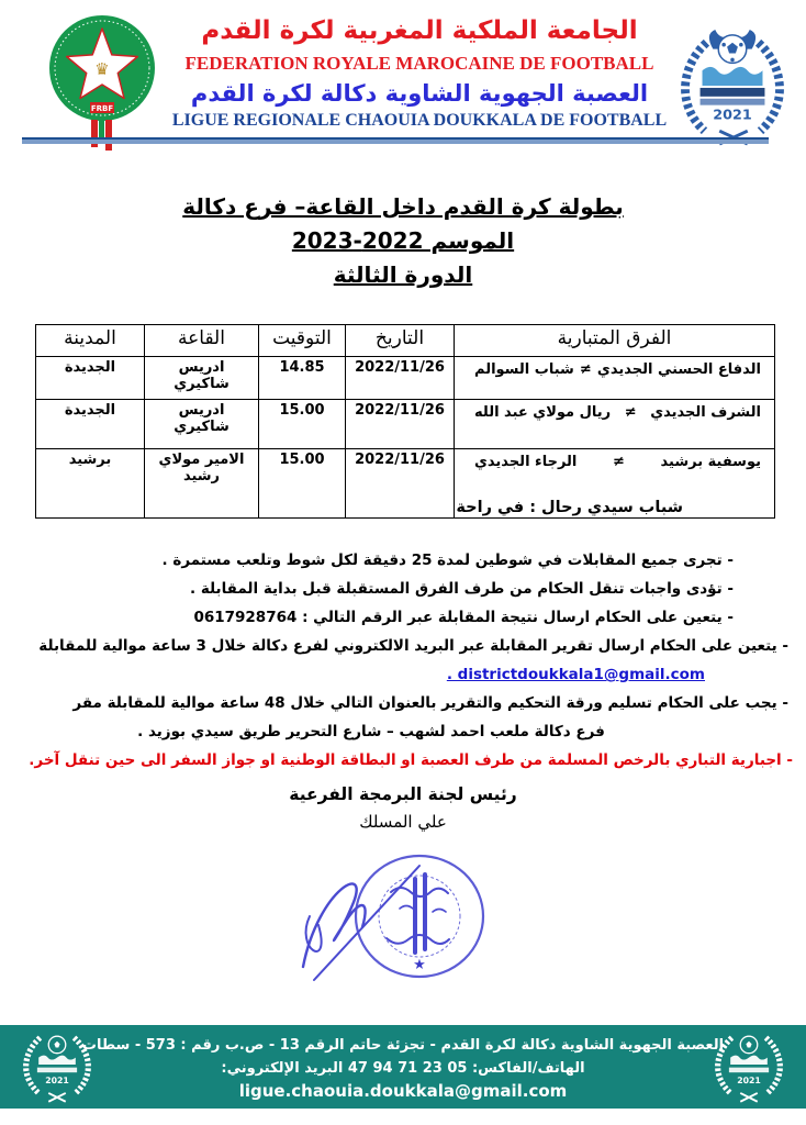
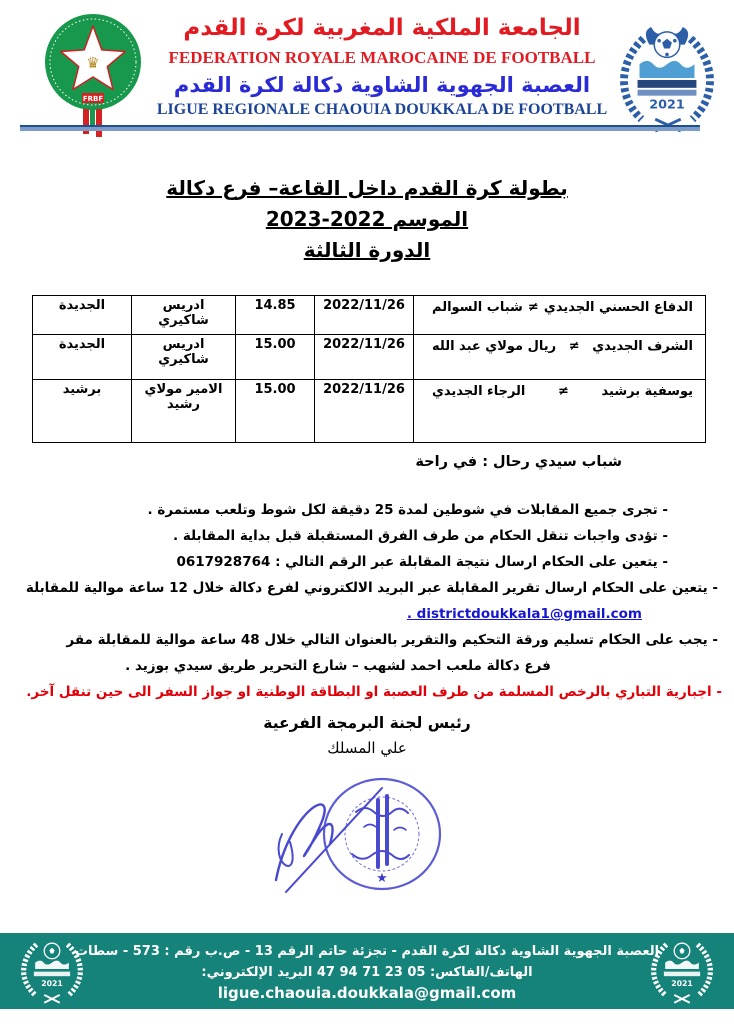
  ♛
  FRBF
  2021
  الجامعة الملكية المغربية لكرة القدم
  FEDERATION ROYALE MAROCAINE DE FOOTBALL
  العصبة الجهوية الشاوية دكالة لكرة القدم
  LIGUE REGIONALE CHAOUIA DOUKKALA DE FOOTBALL
  بطولة كرة القدم داخل القاعة– فرع دكالة
  الموسم 2022‏-2023
  الدورة الثالثة
- الفرق المتبارية	التاريخ	التوقيت	القاعة	المدينة
  الدفاع الحسني الجديدي ≠ شباب السوالم	2022/11/26	14.85	ادريس شاكيري	الجديدة
  الشرف الجديدي ≠ ريال مولاي عبد الله	2022/11/26	15.00	ادريس شاكيري	الجديدة
  يوسفية برشيد ≠ الرجاء الجديدي	2022/11/26	15.00	الامير مولاي رشيد	برشيد
  شباب سيدي رحال : في راحة
  - تجرى جميع المقابلات في شوطين لمدة 25 دقيقة لكل شوط وتلعب مستمرة .
  - تؤدى واجبات تنقل الحكام من طرف الفرق المستقبلة قبل بداية المقابلة .
  - يتعين على الحكام ارسال نتيجة المقابلة عبر الرقم التالي : 0617928764
- - يتعين على الحكام ارسال تقرير المقابلة عبر البريد الالكتروني لفرع دكالة خلال 3 ساعة موالية للمقابلة
+ - يتعين على الحكام ارسال تقرير المقابلة عبر البريد الالكتروني لفرع دكالة خلال 12 ساعة موالية للمقابلة
  . districtdoukkala1@gmail.com
  - يجب على الحكام تسليم ورقة التحكيم والتقرير بالعنوان التالي خلال 48 ساعة موالية للمقابلة مقر
  فرع دكالة ملعب احمد لشهب – شارع التحرير طريق سيدي بوزيد .
  - اجبارية التباري بالرخص المسلمة من طرف العصبة او البطاقة الوطنية او جواز السفر الى حين تنقل آخر.
  رئيس لجنة البرمجة الفرعية
  علي المسلك
  ★
  2021
  2021
  العصبة الجهوية الشاوية دكالة لكرة القدم - تجزئة حاتم الرقم 13 - ص.ب رقم : 573 - سطات
  الهاتف/الفاكس: 05 23 71 94 47 البريد الإلكتروني:
  ligue.chaouia.doukkala@gmail.com
